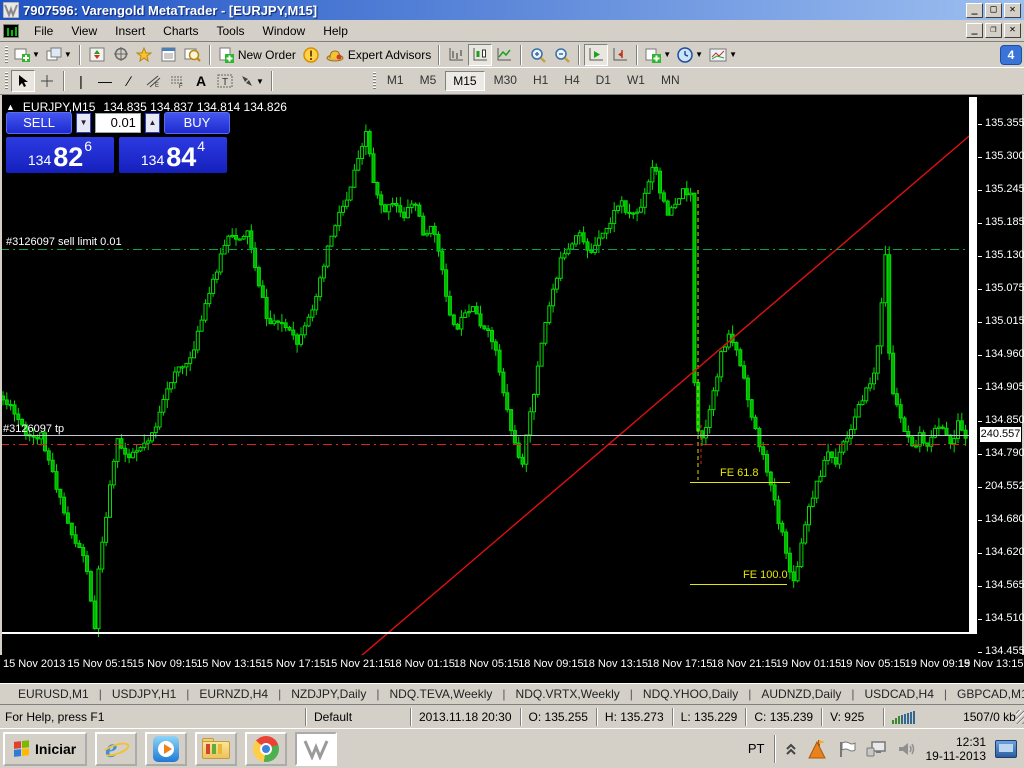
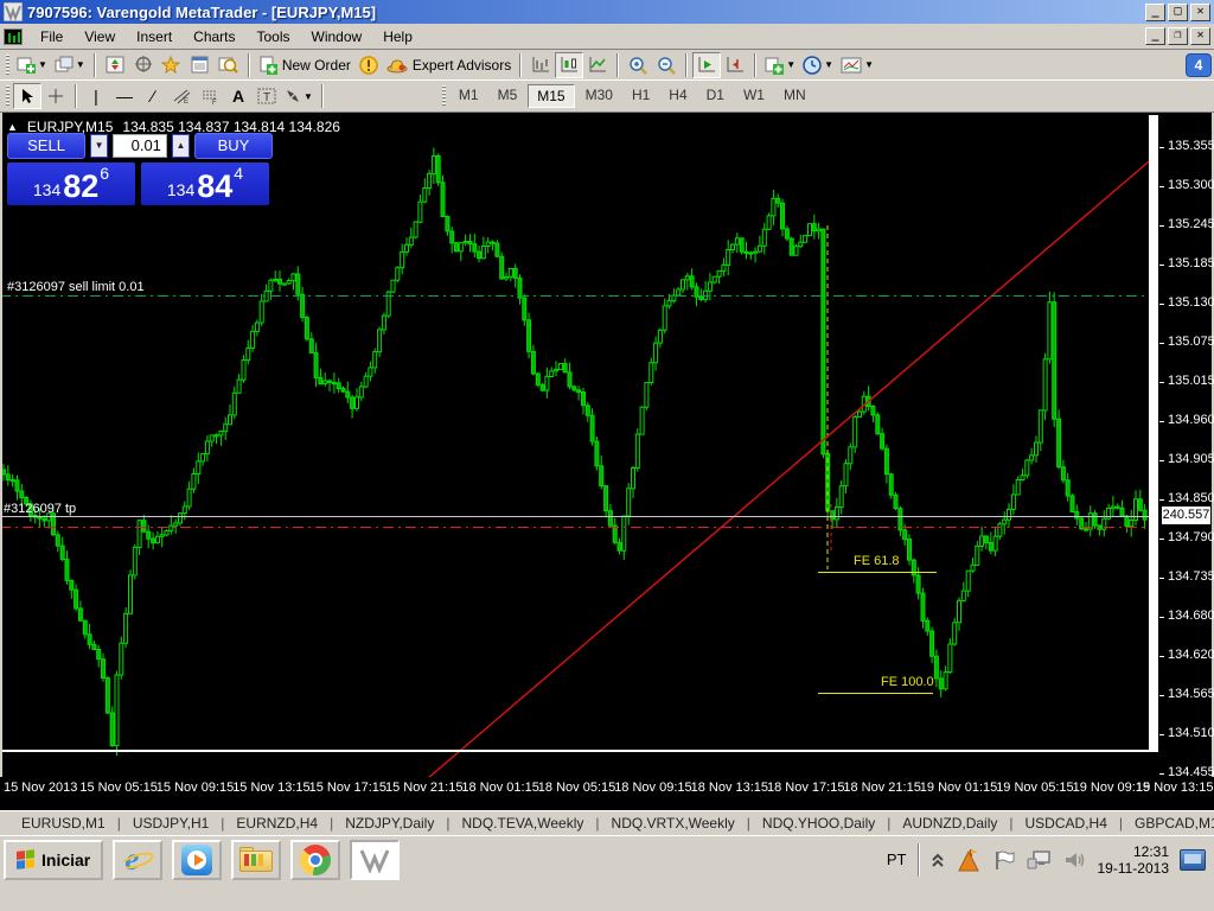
  7907596: Varengold MetaTrader - [EURJPY,M15]
  _
  □
  ✕
  File
  View
  Insert
  Charts
  Tools
  Window
  Help
  _
  ❐
  ✕
  ▼
  ▼
  New Order
  Expert Advisors
  ▼
  ▼
  ▼
  4
  |
  —
  ∕
  A
  T
  ▼
  M1
  M5
  M15
  M30
  H1
  H4
  D1
  W1
  MN
  #3126097 sell limit 0.01
  #3126097 tp
  FE 61.8
  FE 100.0
  ▲
  EURJPY,M15
  134.835 134.837 134.814 134.826
  SELL
  ▼
  0.01
  ▲
  BUY
  134
  82
  6
  134
  84
  4
  240.557
  135.355
  135.300
  135.245
  135.185
  135.130
  135.075
  135.015
  134.960
  134.905
  134.850
  134.790
- 204.552
+ 134.735
  134.680
  134.620
  134.565
  134.510
  134.455
  15 Nov 2013
  15 Nov 05:15
  15 Nov 09:15
  15 Nov 13:15
  15 Nov 17:15
  15 Nov 21:15
  18 Nov 01:15
  18 Nov 05:15
  18 Nov 09:15
  18 Nov 13:15
  18 Nov 17:15
  18 Nov 21:15
  19 Nov 01:15
  19 Nov 05:15
  19 Nov 09:15
  19 Nov 13:15
  EURUSD,M1
  |
  USDJPY,H1
  |
  EURNZD,H4
  |
  NZDJPY,Daily
  |
  NDQ.TEVA,Weekly
  |
  NDQ.VRTX,Weekly
  |
  NDQ.YHOO,Daily
  |
  AUDNZD,Daily
  |
  USDCAD,H4
  |
  GBPCAD,M
- For Help, press F1
- Default
- 2013.11.18 20:30
- O: 135.255
- H: 135.273
- L: 135.229
- C: 135.239
- V: 925
- 1507/0 kb
  Iniciar
  e
  PT
  12:31
  19-11-2013
